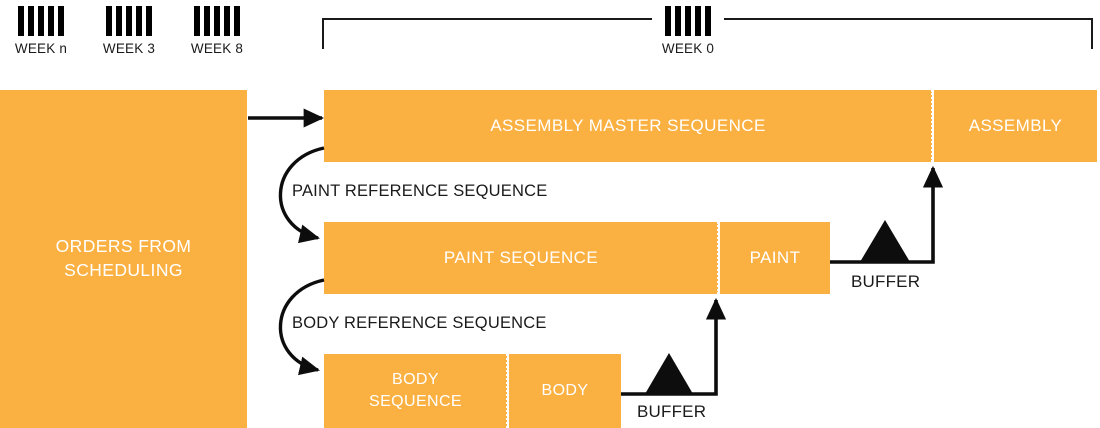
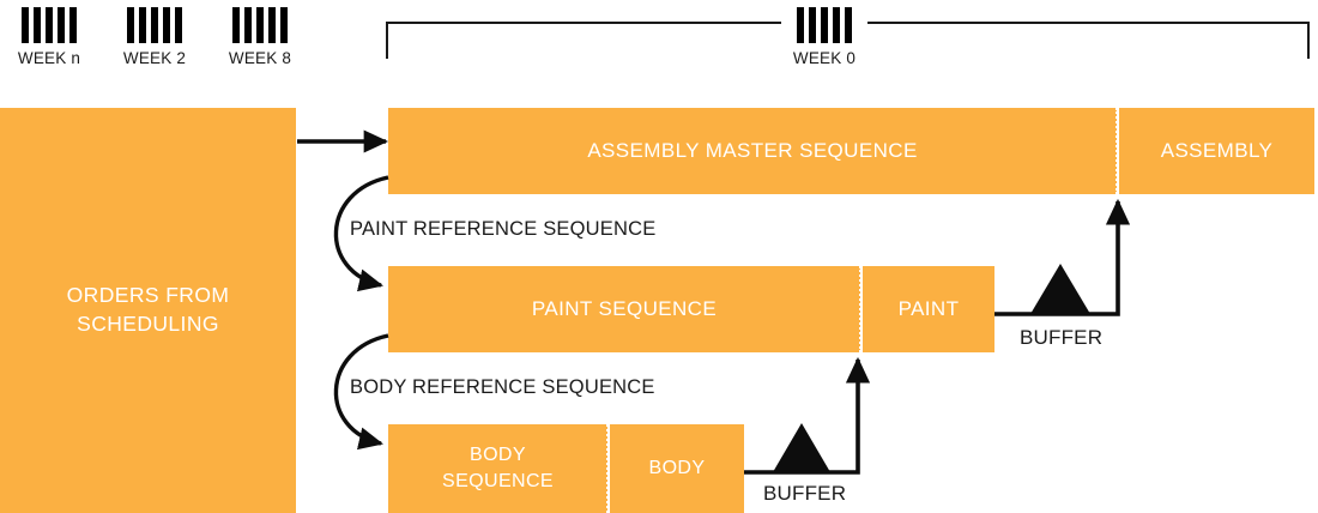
  WEEK n
- WEEK 3
+ WEEK 2
  WEEK 8
  WEEK 0
  ORDERS FROM
  SCHEDULING
  ASSEMBLY MASTER SEQUENCE
  ASSEMBLY
  PAINT SEQUENCE
  PAINT
  BODY
  SEQUENCE
  BODY
  PAINT REFERENCE SEQUENCE
  BODY REFERENCE SEQUENCE
  BUFFER
  BUFFER
